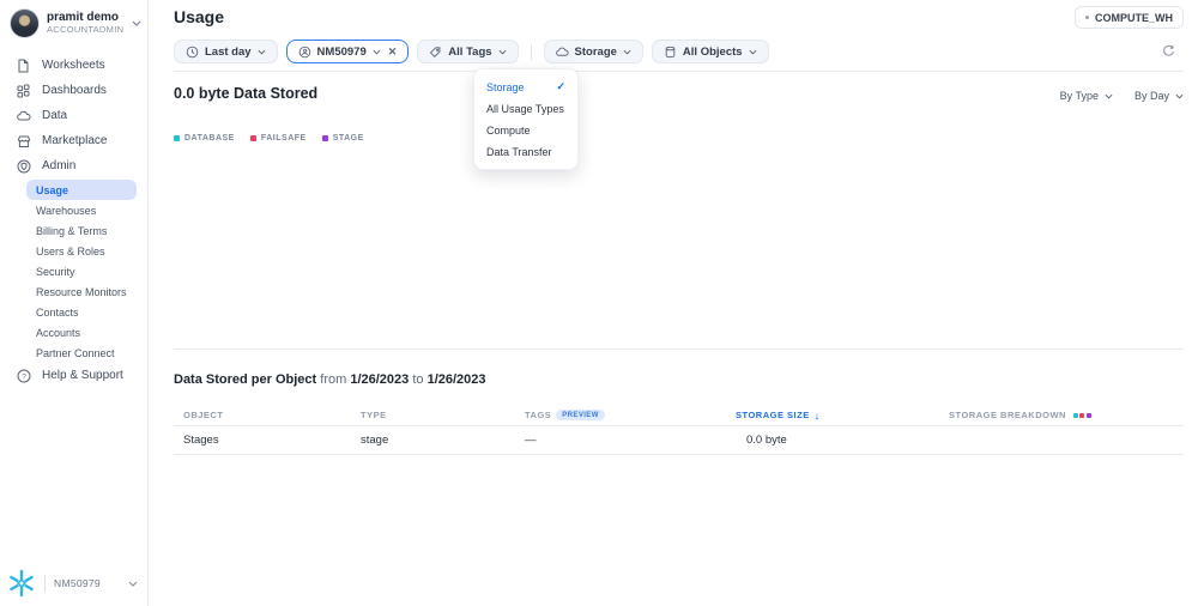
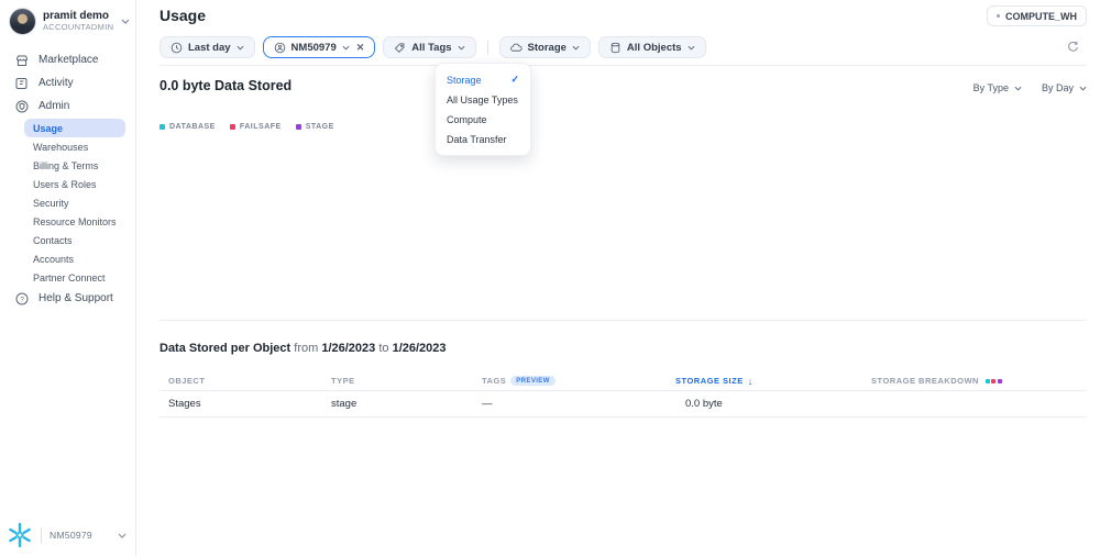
  pramit demo
  ACCOUNTADMIN
- Worksheets
- Dashboards
- Data
  Marketplace
+ Activity
  Admin
  Usage
  Warehouses
  Billing & Terms
  Users & Roles
  Security
  Resource Monitors
  Contacts
  Accounts
  Partner Connect
  Help & Support
  NM50979
  Usage
  COMPUTE_WH
  Last day
  NM50979
  ✕
  All Tags
  Storage
  All Objects
  0.0 byte Data Stored
  By Type
  By Day
  Storage
  ✓
  All Usage Types
  Compute
  Data Transfer
  Data Stored per Object from 1/26/2023 to 1/26/2023
  OBJECT
  TYPE
  TAGS
  STORAGE SIZE
  ↓
  STORAGE BREAKDOWN
  Stages
  stage
  —
  0.0 byte
